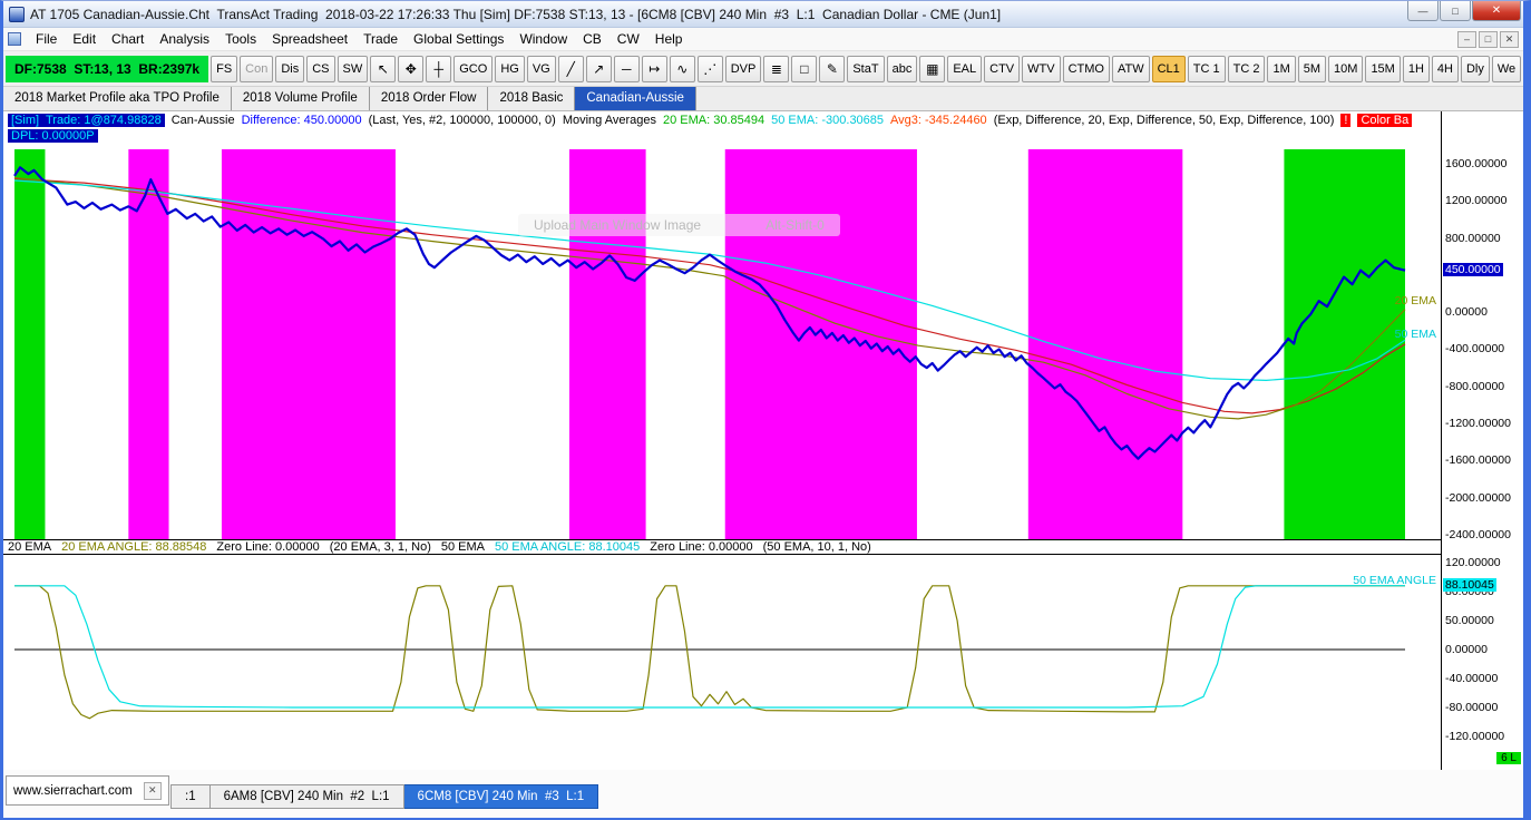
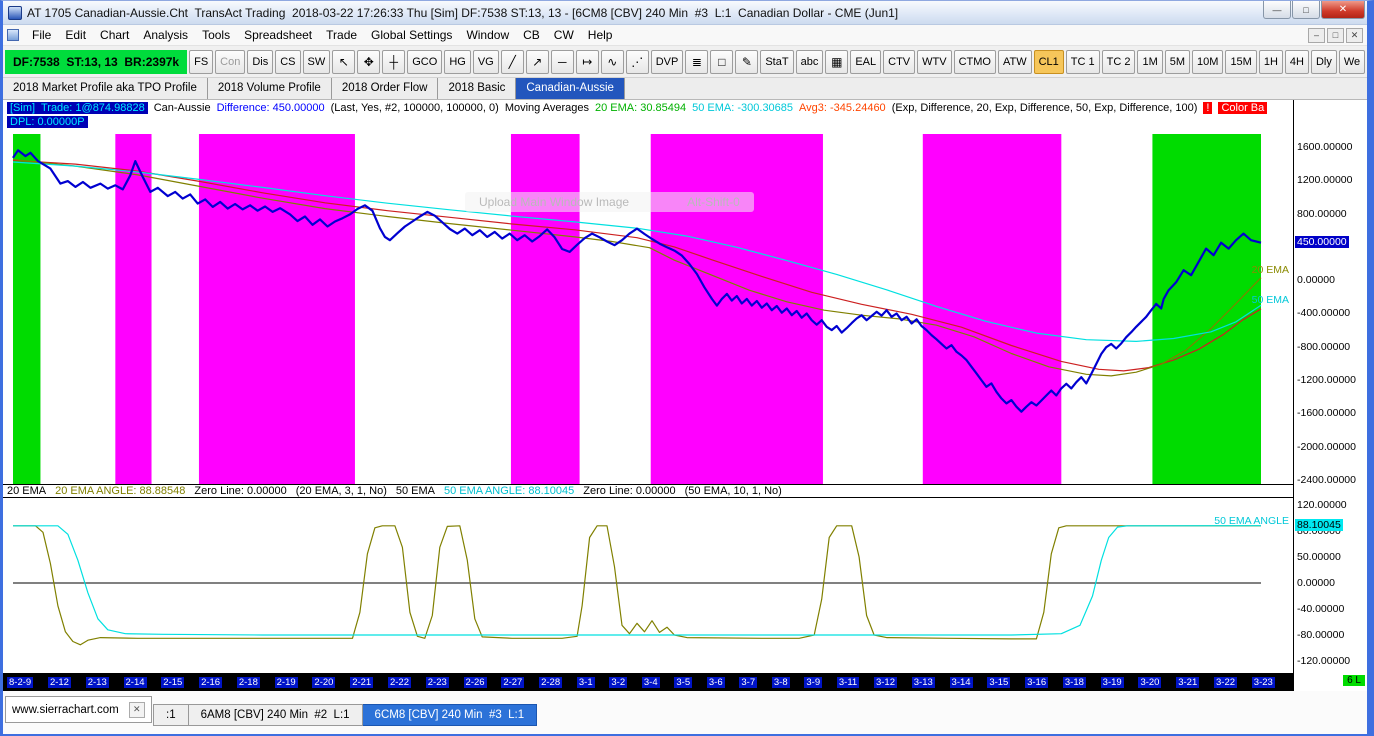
  AT 1705 Canadian-Aussie.Cht TransAct Trading 2018-03-22 17:26:33 Thu [Sim] DF:7538 ST:13, 13 - [6CM8 [CBV] 240 Min #3 L:1 Canadian Dollar - CME (Jun1]
  —
  □
  ✕
  File
  Edit
  Chart
  Analysis
  Tools
  Spreadsheet
  Trade
  Global Settings
  Window
  CB
  CW
  Help
  –
  □
  ✕
  DF:7538 ST:13, 13 BR:2397k
  FS
  Con
  Dis
  CS
  SW
  ↖
  ✥
  ┼
  GCO
  HG
  VG
  ╱
  ↗
  ─
  ↦
  ∿
  ⋰
  DVP
  ≣
  □
  ✎
  StaT
  abc
  ▦
  EAL
  CTV
  WTV
  CTMO
  ATW
  CL1
  TC 1
  TC 2
  1M
  5M
  10M
  15M
  1H
  4H
  Dly
  We
  2018 Market Profile aka TPO Profile
  2018 Volume Profile
  2018 Order Flow
  2018 Basic
  Canadian-Aussie
  [Sim] Trade: 1@874.98828
  Can-Aussie
  Difference: 450.00000
  (Last, Yes, #2, 100000, 100000, 0)
  Moving Averages
  20 EMA: 30.85494
  50 EMA: -300.30685
  Avg3: -345.24460
  (Exp, Difference, 20, Exp, Difference, 50, Exp, Difference, 100)
  !
  Color Ba
  DPL: 0.00000P
  Upload Main Window Image
  Alt-Shift-0
  20 EMA
  20 EMA ANGLE: 88.88548
  Zero Line: 0.00000
  (20 EMA, 3, 1, No)
  50 EMA
  50 EMA ANGLE: 88.10045
  Zero Line: 0.00000
  (50 EMA, 10, 1, No)
+ 8-2-9
+ 2-12
+ 2-13
+ 2-14
+ 2-15
+ 2-16
+ 2-18
+ 2-19
+ 2-20
+ 2-21
+ 2-22
+ 2-23
+ 2-26
+ 2-27
+ 2-28
+ 3-1
+ 3-2
+ 3-4
+ 3-5
+ 3-6
+ 3-7
+ 3-8
+ 3-9
+ 3-11
+ 3-12
+ 3-13
+ 3-14
+ 3-15
+ 3-16
+ 3-18
+ 3-19
+ 3-20
+ 3-21
+ 3-22
+ 3-23
  20 EMA
  50 EMA
  50 EMA ANGLE
  1600.00000
  1200.00000
  800.00000
  0.00000
  -400.00000
  -800.00000
  -1200.00000
  -1600.00000
  -2000.00000
  -2400.00000
  450.00000
  120.00000
  80.00000
  50.00000
  0.00000
  -40.00000
  -80.00000
  -120.00000
  88.10045
  6 L
  www.sierrachart.com
  ✕
  :1
  6AM8 [CBV] 240 Min #2 L:1
  6CM8 [CBV] 240 Min #3 L:1
